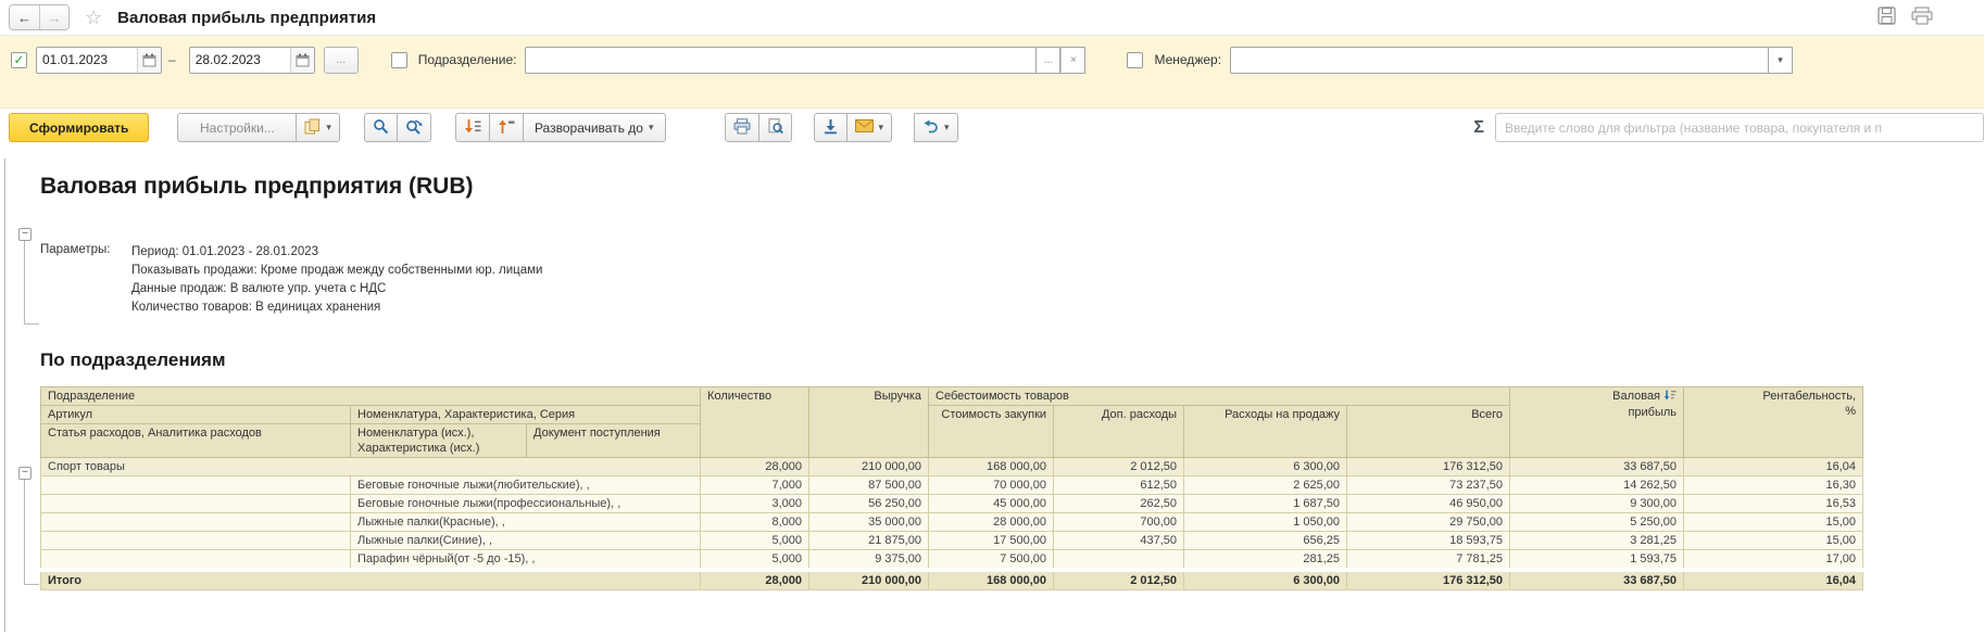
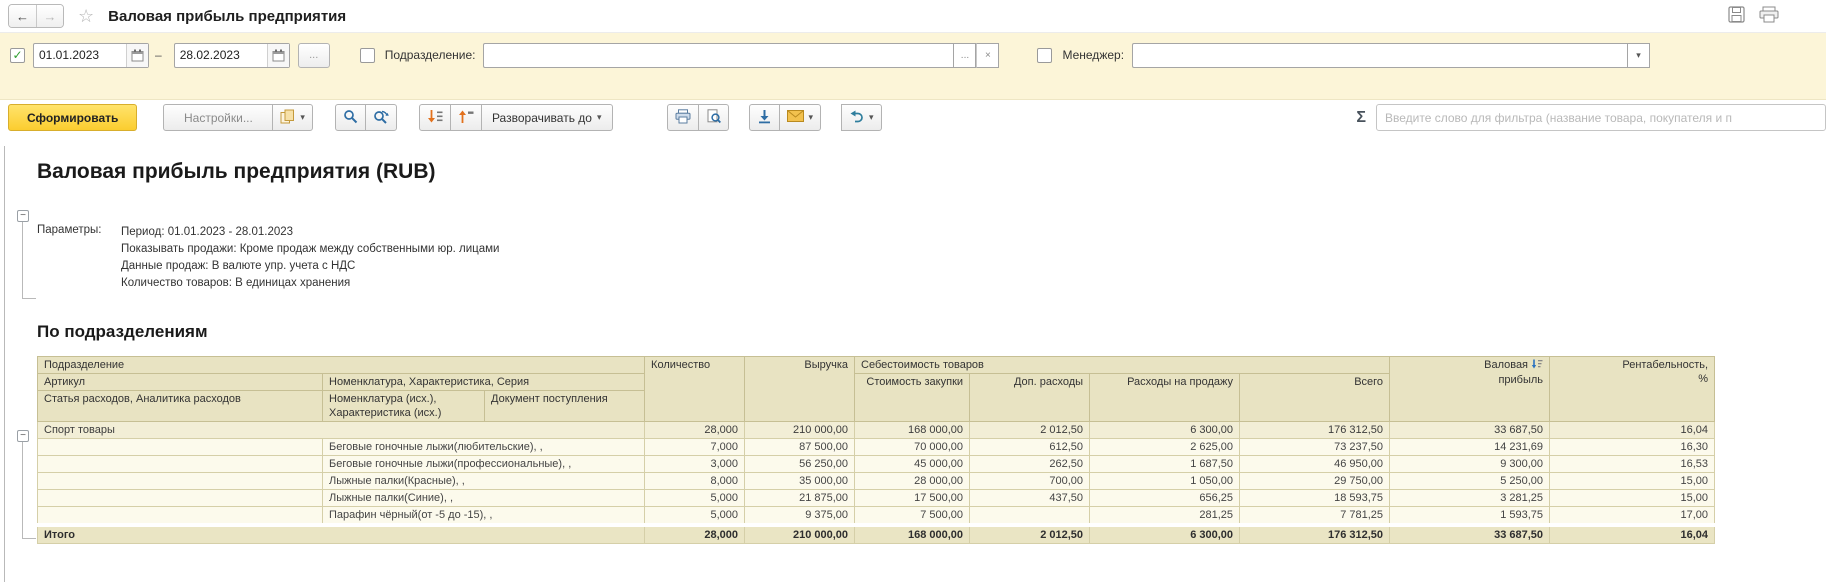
  ←
  →
  ☆
  Валовая прибыль предприятия
  ✓
  01.01.2023
  –
  28.02.2023
  ...
  Подразделение:
  ...
  ×
  Менеджер:
  ▾
  Сформировать
  Настройки...
  ▾
  Разворачивать до
  ▾
  ▾
  ▾
  Σ
  Введите слово для фильтра (название товара, покупателя и п
  −
  −
  Валовая прибыль предприятия (RUB)
  Параметры:
  Период: 01.01.2023 - 28.01.2023
  Показывать продажи: Кроме продаж между собственными юр. лицами
  Данные продаж: В валюте упр. учета с НДС
  Количество товаров: В единицах хранения
  По подразделениям
  Подразделение	Количество	Выручка	Себестоимость товаров	Валовая прибыль	Рентабельность, %
  Артикул	Номенклатура, Характеристика, Серия	Стоимость закупки	Доп. расходы	Расходы на продажу	Всего
  Статья расходов, Аналитика расходов	Номенклатура (исх.), Характеристика (исх.)	Документ поступления
  Спорт товары	28,000	210 000,00	168 000,00	2 012,50	6 300,00	176 312,50	33 687,50	16,04
- 	Беговые гоночные лыжи(любительские), ,	7,000	87 500,00	70 000,00	612,50	2 625,00	73 237,50	14 262,50	16,30
+ 	Беговые гоночные лыжи(любительские), ,	7,000	87 500,00	70 000,00	612,50	2 625,00	73 237,50	14 231,69	16,30
  	Беговые гоночные лыжи(профессиональные), ,	3,000	56 250,00	45 000,00	262,50	1 687,50	46 950,00	9 300,00	16,53
  	Лыжные палки(Красные), ,	8,000	35 000,00	28 000,00	700,00	1 050,00	29 750,00	5 250,00	15,00
  	Лыжные палки(Синие), ,	5,000	21 875,00	17 500,00	437,50	656,25	18 593,75	3 281,25	15,00
  	Парафин чёрный(от -5 до -15), ,	5,000	9 375,00	7 500,00		281,25	7 781,25	1 593,75	17,00
  Итого	28,000	210 000,00	168 000,00	2 012,50	6 300,00	176 312,50	33 687,50	16,04
